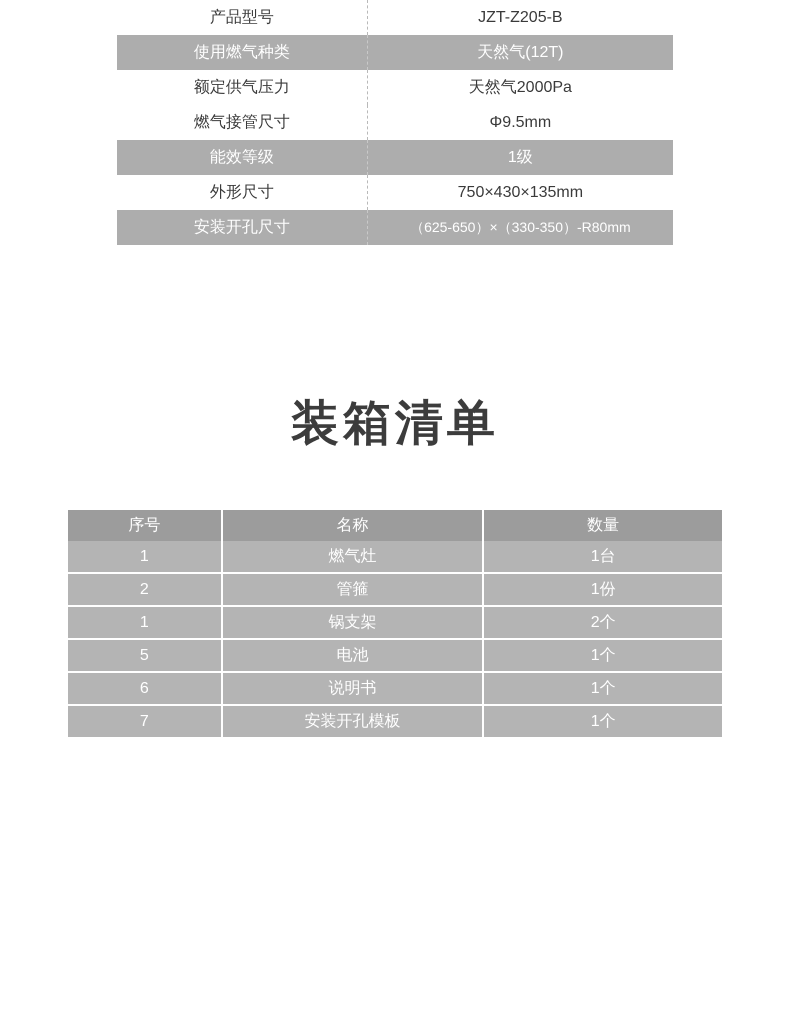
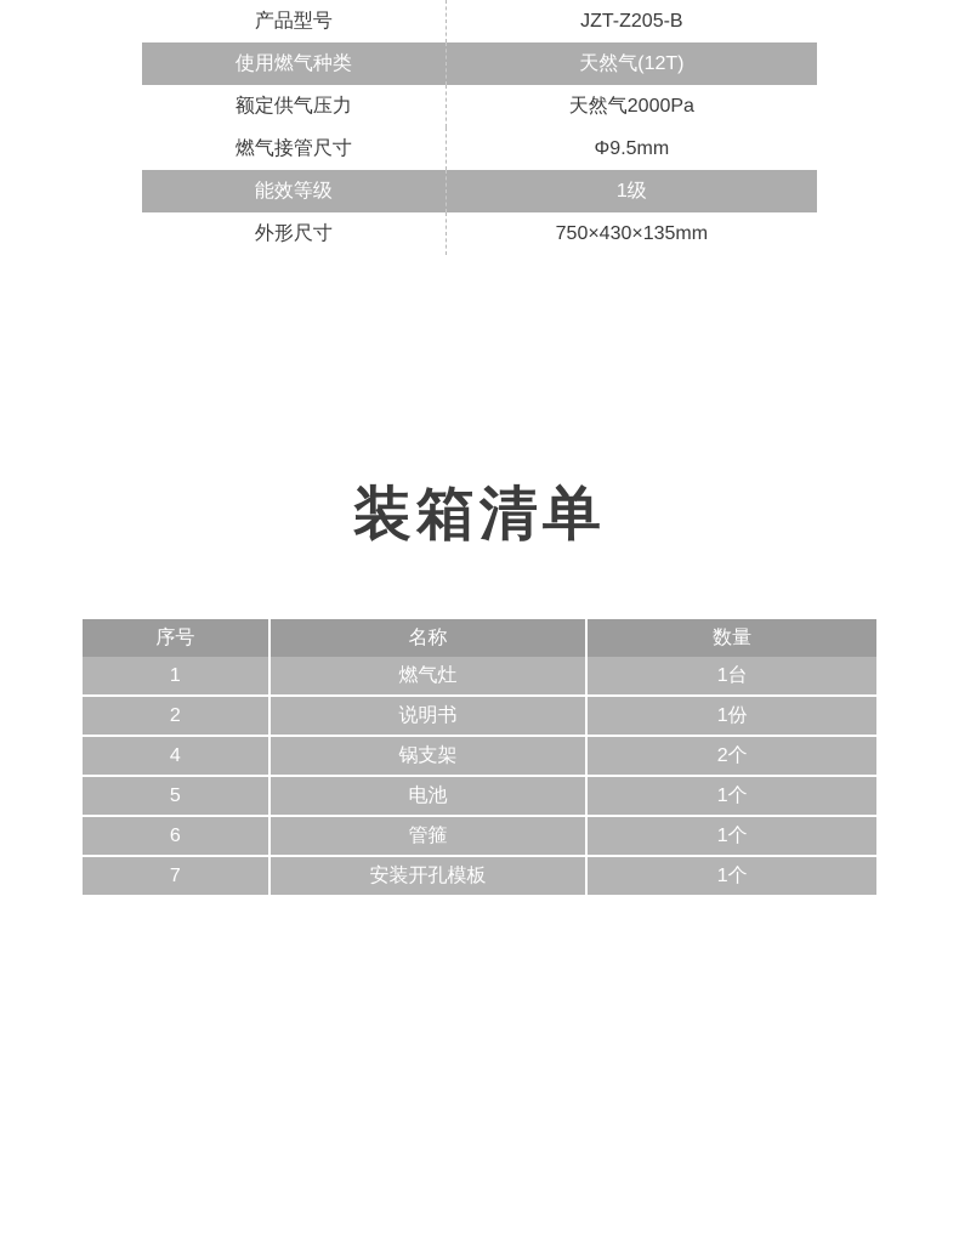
  产品型号	JZT-Z205-B
  使用燃气种类	天然气(12T)
  额定供气压力	天然气2000Pa
  燃气接管尺寸	Φ9.5mm
  能效等级	1级
  外形尺寸	750×430×135mm
- 安装开孔尺寸	（625-650）×（330-350）-R80mm
  装箱清单
  序号	名称	数量
  1	燃气灶	1台
- 2	管箍	1份
+ 2	说明书	1份
- 1	锅支架	2个
+ 4	锅支架	2个
  5	电池	1个
- 6	说明书	1个
+ 6	管箍	1个
  7	安装开孔模板	1个
